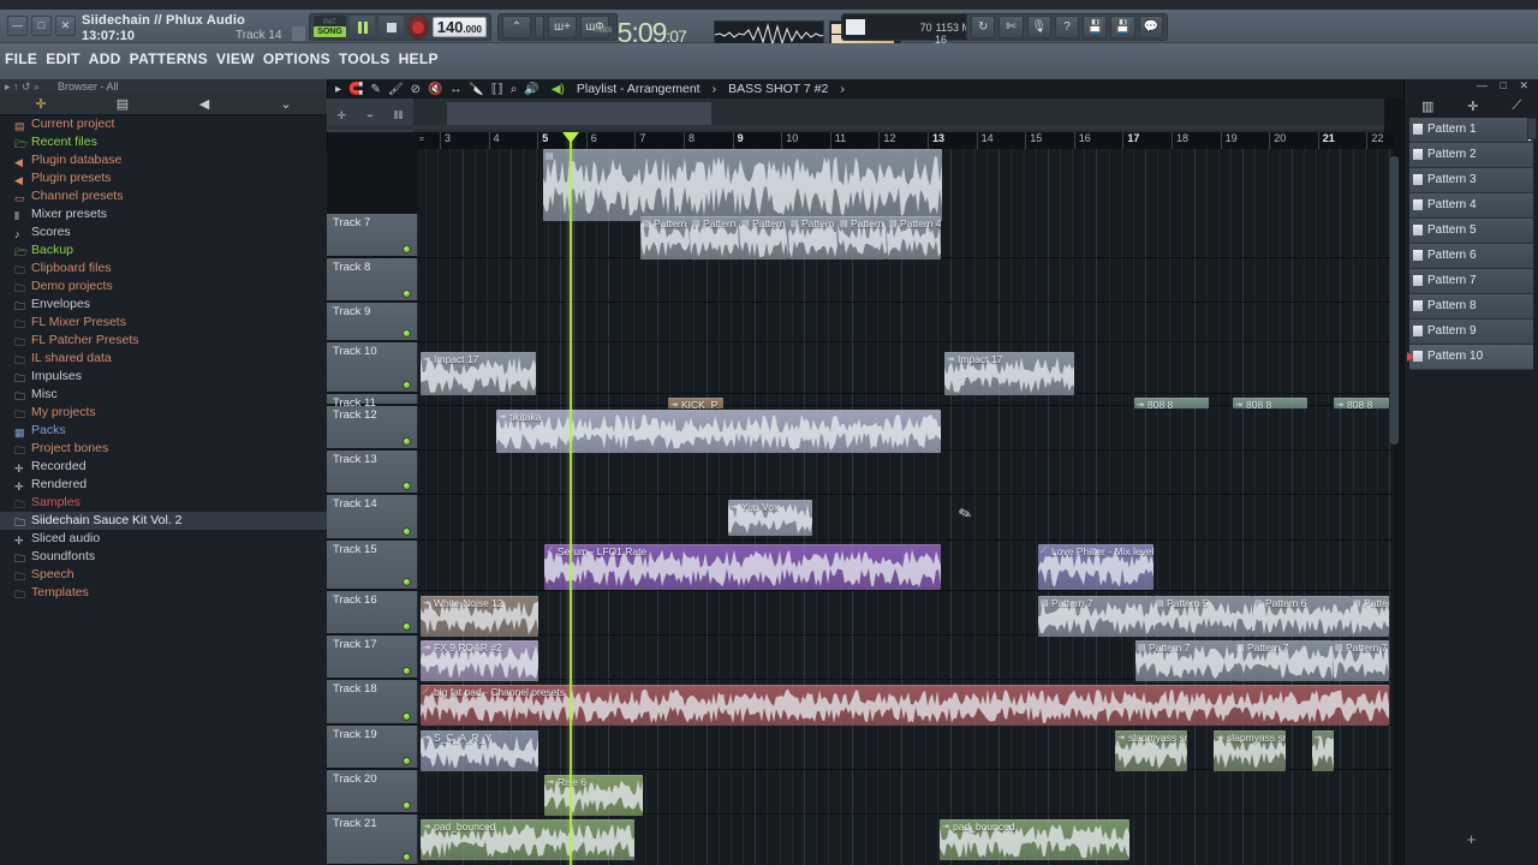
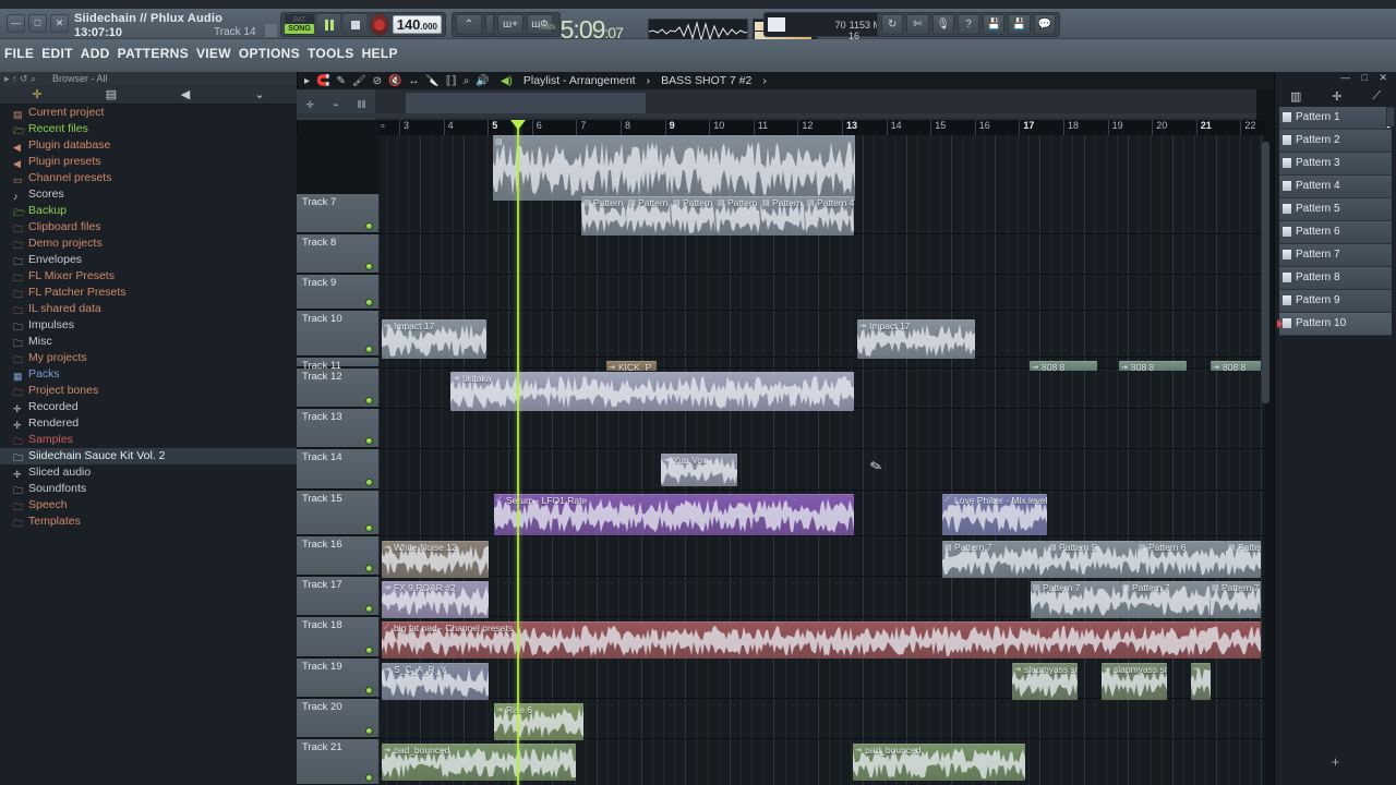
  —
  □
  ✕
  Siidechain // Phlux Audio
  13:07:10
  Track 14
  140.000
  ⌃
  ш+
  шФ
  70
  16
  ↻
  ✄
  🎙
  ?
  💾
  💾
  💬
  FILE
  EDIT
  ADD
  PATTERNS
  VIEW
  OPTIONS
  TOOLS
  HELP
  ▸ ↑ ↺ ⌕
  Browser - All
  ✛
  ▤
  ◀
  ⌄
  ▤
  Current project
  🗁
  Recent files
  ◀
  Plugin database
  ◀
  Plugin presets
  ▭
  Channel presets
- ⦀
- Mixer presets
  ♪
  Scores
  🗁
  Backup
  🗀
  Clipboard files
  🗀
  Demo projects
  🗀
  Envelopes
  🗀
  FL Mixer Presets
  🗀
  FL Patcher Presets
  🗀
  IL shared data
  🗀
  Impulses
  🗀
  Misc
  🗀
  My projects
  ▦
  Packs
  🗀
  Project bones
  ✛
  Recorded
  ✛
  Rendered
  🗀
  Samples
  🗀
  Siidechain Sauce Kit Vol. 2
  ✛
  Sliced audio
  🗀
  Soundfonts
  🗀
  Speech
  🗀
  Templates
  ▸
  🧲
  ✎
  🖌
  ⊘
  🔇
  ↔
  🔪
  ⟦⟧
  ⌕
  🔊
  ◀)
  Playlist - Arrangement
  ›
  BASS SHOT 7 #2
  ›
  ✛
  ⌁
  ⦀⦀
  3
  4
  5
  6
  7
  8
  9
  10
  11
  12
  13
  14
  15
  16
  17
  18
  19
  20
  21
  22
  Track 7
  Track 8
  Track 9
  Track 10
  Track 11
  Track 12
  Track 13
  Track 14
  Track 15
  Track 16
  Track 17
  Track 18
  Track 19
  Track 20
  Track 21
  Pattern
  Pattern
  Pattern
  Pattern
  Pattern
  Pattern 4
  Impact 17
  Impact 17
  KICK_P_
  tikitaka
  Yup Vox
  Sm - LFO1 Rate
  Love Philter - Mix level
  White Noise 12
  Pattern 7
  Pattern 5
  Pattern 6
  FX 9 ROAR #2
  Pattern 7
  Pattern 7
  Pattern 7
  big fat pad - Channel presets
  S_C_A_R_Y
  slapmyass s
  slapmyass s
  pad_bounced
  pad_bounced
  808 8
  808 8
  808 8
  — □ ✕
  ▥
  ✛
  ⟋
  Pattern 1
  Pattern 2
  Pattern 3
  Pattern 4
  Pattern 5
  Pattern 6
  Pattern 7
  Pattern 8
  Pattern 9
  Pattern 10
  +
